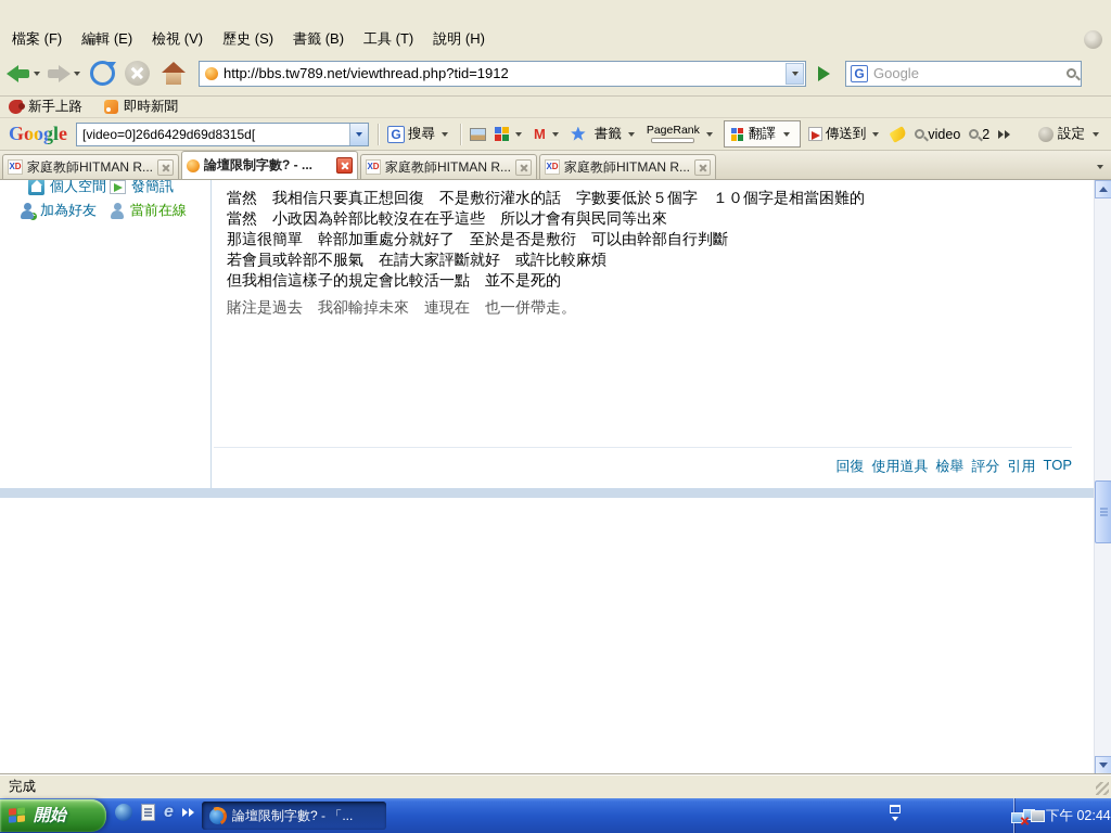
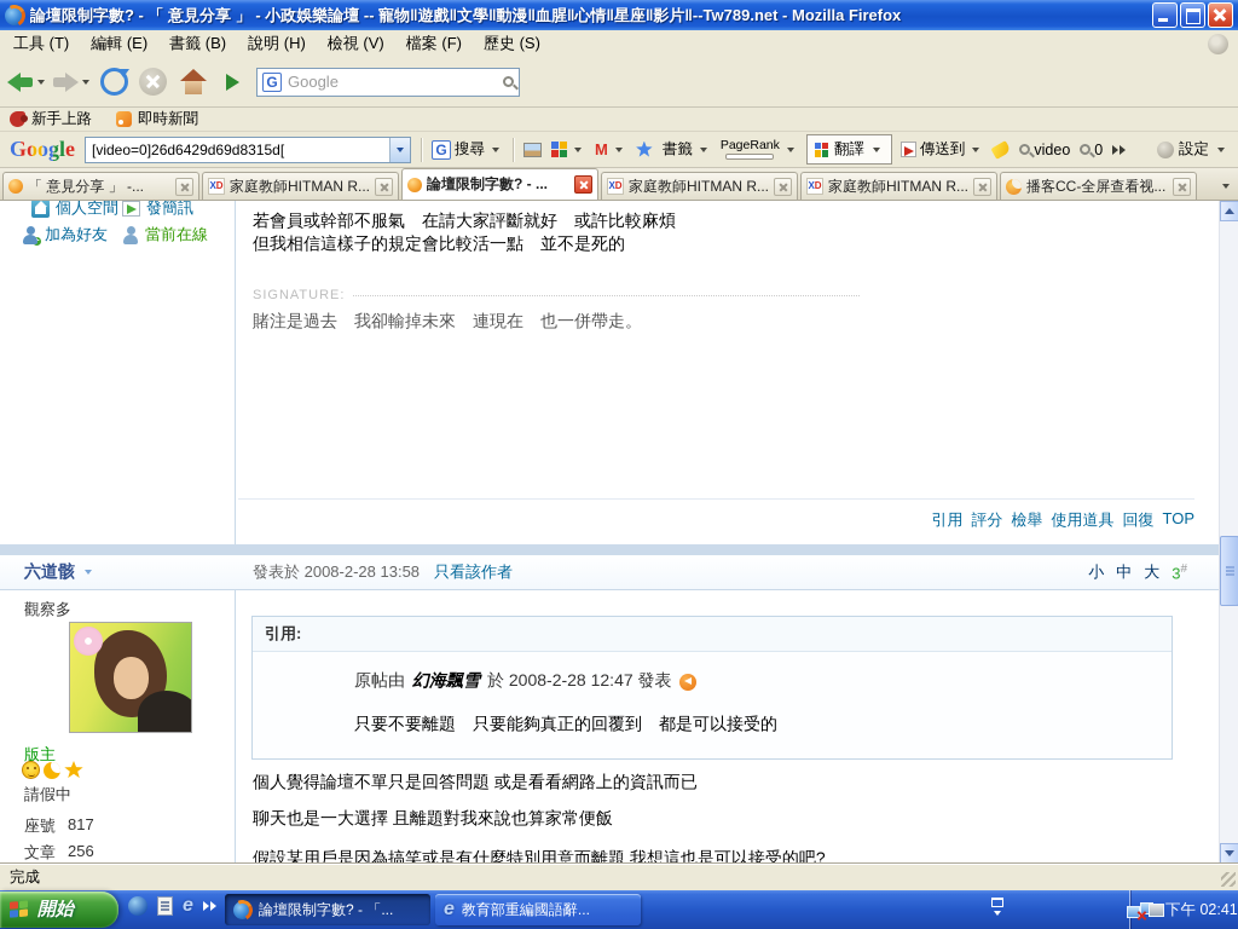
+ 論壇限制字數? - 「 意見分享 」 - 小政娛樂論壇 -- 寵物‖遊戲‖文學‖動漫‖血腥‖心情‖星座‖影片‖--Tw789.net - Mozilla Firefox
- 檔案 (F)
+ 工具 (T)
  編輯 (E)
- 檢視 (V)
+ 書籤 (B)
- 歷史 (S)
+ 說明 (H)
- 書籤 (B)
+ 檢視 (V)
- 工具 (T)
+ 檔案 (F)
- 說明 (H)
+ 歷史 (S)
- http://bbs.tw789.net/viewthread.php?tid=1912
  Google
  新手上路
  即時新聞
  Google
  [video=0]26d6429d69d8315d[
  搜尋
  書籤
  PageRank
  翻譯
  傳送到
  video
- 2
+ 0
  設定
+ 「 意見分享 」 -...
  家庭教師HITMAN R...
  論壇限制字數? - ...
  家庭教師HITMAN R...
  家庭教師HITMAN R...
+ 播客CC-全屏查看视...
  個人空間
  發簡訊
  加為好友
  當前在線
- 當然 我相信只要真正想回復 不是敷衍灌水的話 字數要低於５個字 １０個字是相當困難的
- 當然 小政因為幹部比較沒在在乎這些 所以才會有與民同等出來
- 那這很簡單 幹部加重處分就好了 至於是否是敷衍 可以由幹部自行判斷
  若會員或幹部不服氣 在請大家評斷就好 或許比較麻煩
  但我相信這樣子的規定會比較活一點 並不是死的
+ SIGNATURE:
  賭注是過去 我卻輸掉未來 連現在 也一併帶走。
- 回復
+ 引用
- 使用道具
+ 評分
  檢舉
- 評分
+ 使用道具
- 引用
+ 回復
  TOP
+ 六道骸
+ 發表於 2008-2-28 13:58
+ 只看該作者
+ 小
+ 中
+ 大
+ 3#
+ 觀察多
+ 版主
+ 請假中
+ 座號
+ 817
+ 文章
+ 256
+ 引用:
+ 原帖由
+ 幻海飄雪
+ 於 2008-2-28 12:47 發表
+ 只要不要離題 只要能夠真正的回覆到 都是可以接受的
+ 個人覺得論壇不單只是回答問題 或是看看網路上的資訊而已
+ 聊天也是一大選擇 且離題對我來說也算家常便飯
+ 假設某用戶是因為搞笑或是有什麼特別用意而離題 我想這也是可以接受的吧?
  完成
  開始
  論壇限制字數? - 「...
+ 教育部重編國語辭...
- 下午 02:44
+ 下午 02:41
